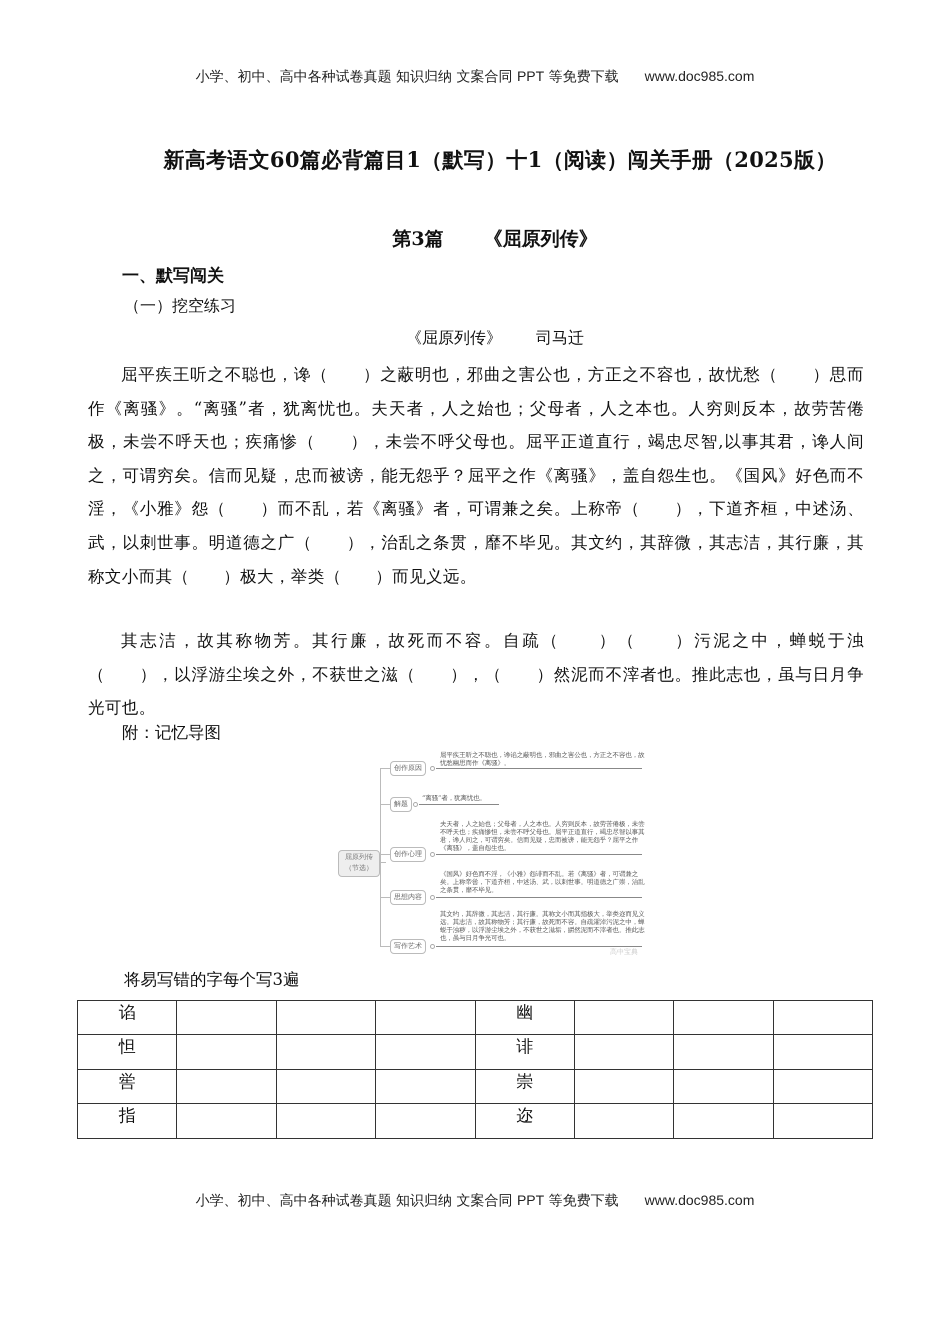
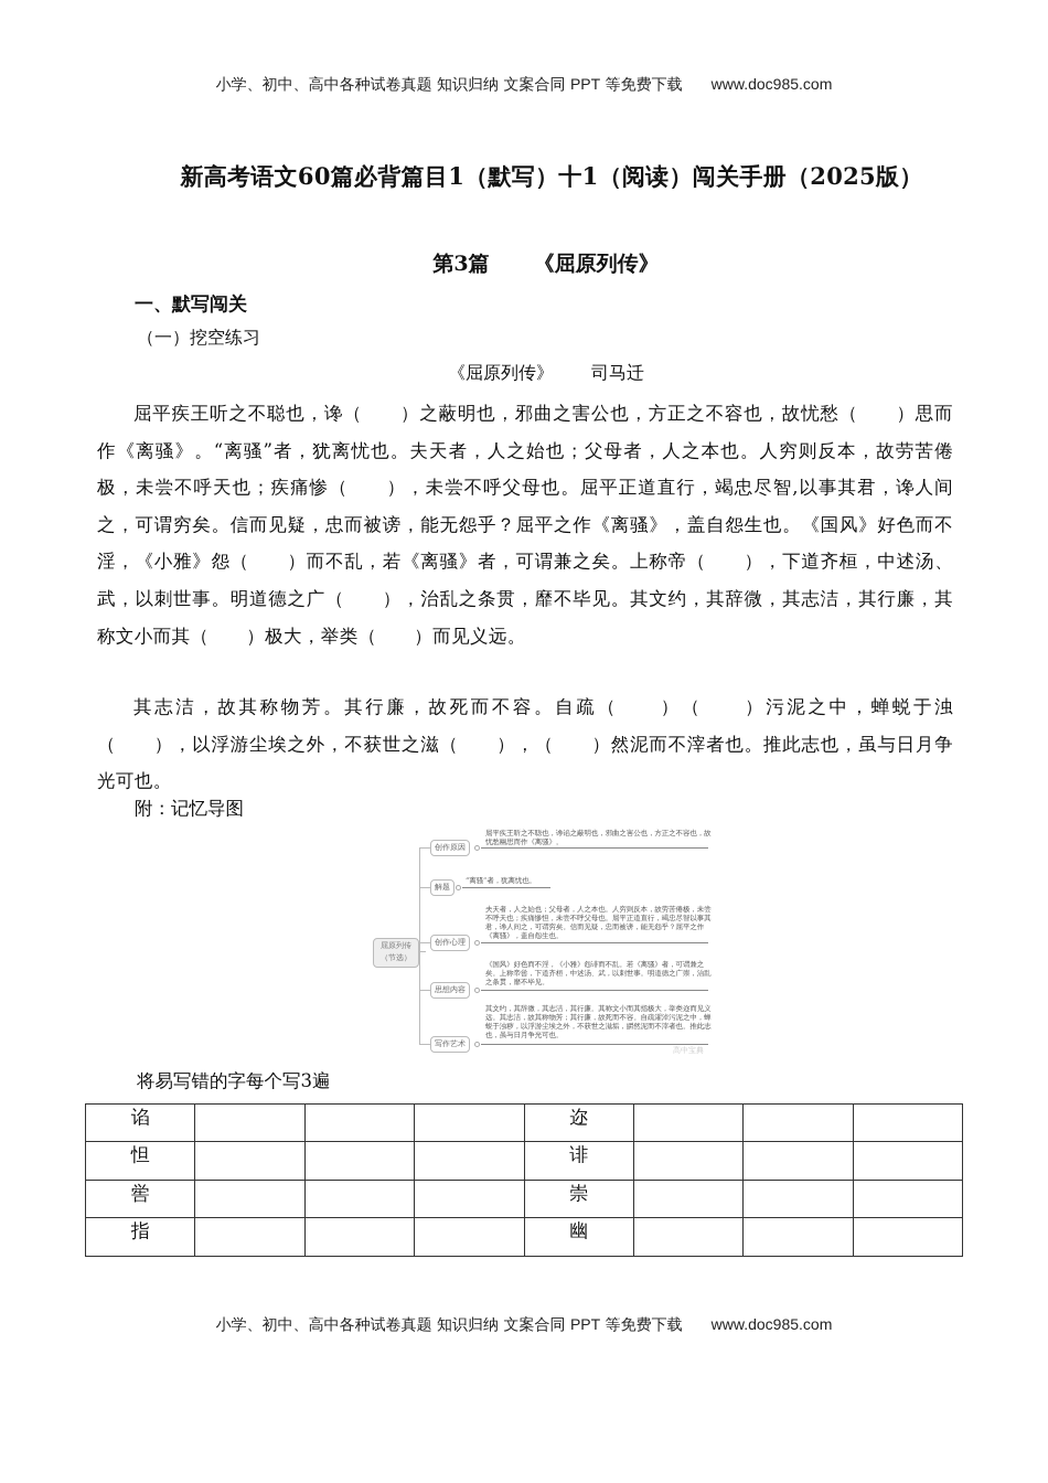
  小学、初中、高中各种试卷真题 知识归纳 文案合同 PPT 等免费下载 www.doc985.com
  新高考语文60篇必背篇目1（默写）十1（阅读）闯关手册（2025版）
  第3篇 《屈原列传》
  一、默写闯关
  （一）挖空练习
  《屈原列传》 司马迁
  屈平疾王听之不聪也，谗（ ）之蔽明也，邪曲之害公也，方正之不容也，故忧愁（ ）思而作《离骚》。“离骚”者，犹离忧也。夫天者，人之始也；父母者，人之本也。人穷则反本，故劳苦倦极，未尝不呼天也；疾痛惨（ ），未尝不呼父母也。屈平正道直行，竭忠尽智,以事其君，谗人间之，可谓穷矣。信而见疑，忠而被谤，能无怨乎？屈平之作《离骚》，盖自怨生也。《国风》好色而不淫，《小雅》怨（ ）而不乱，若《离骚》者，可谓兼之矣。上称帝（ ），下道齐桓，中述汤、武，以刺世事。明道德之广（ ），治乱之条贯，靡不毕见。其文约，其辞微，其志洁，其行廉，其称文小而其（ ）极大，举类（ ）而见义远。
  其志洁，故其称物芳。其行廉，故死而不容。自疏（ ）（ ）污泥之中，蝉蜕于浊（ ），以浮游尘埃之外，不获世之滋（ ），（ ）然泥而不滓者也。推此志也，虽与日月争光可也。
  附：记忆导图
  屈原列传
  （节选）
  创作原因
  屈平疾王听之不聪也，谗谄之蔽明也，邪曲之害公也，方正之不容也，故忧愁幽思而作《离骚》。
  解题
  “离骚”者，犹离忧也。
  创作心理
  夫天者，人之始也；父母者，人之本也。人穷则反本，故劳苦倦极，未尝不呼天也；疾痛惨怛，未尝不呼父母也。屈平正道直行，竭忠尽智以事其君，谗人间之，可谓穷矣。信而见疑，忠而被谤，能无怨乎？屈平之作《离骚》，盖自怨生也。
  思想内容
  《国风》好色而不淫，《小雅》怨诽而不乱。若《离骚》者，可谓兼之矣。上称帝喾，下道齐桓，中述汤、武，以刺世事。明道德之广崇，治乱之条贯，靡不毕见。
  写作艺术
  其文约，其辞微，其志洁，其行廉。其称文小而其指极大，举类迩而见义远。其志洁，故其称物芳；其行廉，故死而不容。自疏濯淖污泥之中，蝉蜕于浊秽，以浮游尘埃之外，不获世之滋垢，皭然泥而不滓者也。推此志也，虽与日月争光可也。
  高中宝典
  将易写错的字每个写3遍
- 谄				幽
+ 谄				迩
  怛				诽
  喾				崇
- 指				迩
+ 指				幽
  小学、初中、高中各种试卷真题 知识归纳 文案合同 PPT 等免费下载 www.doc985.com
